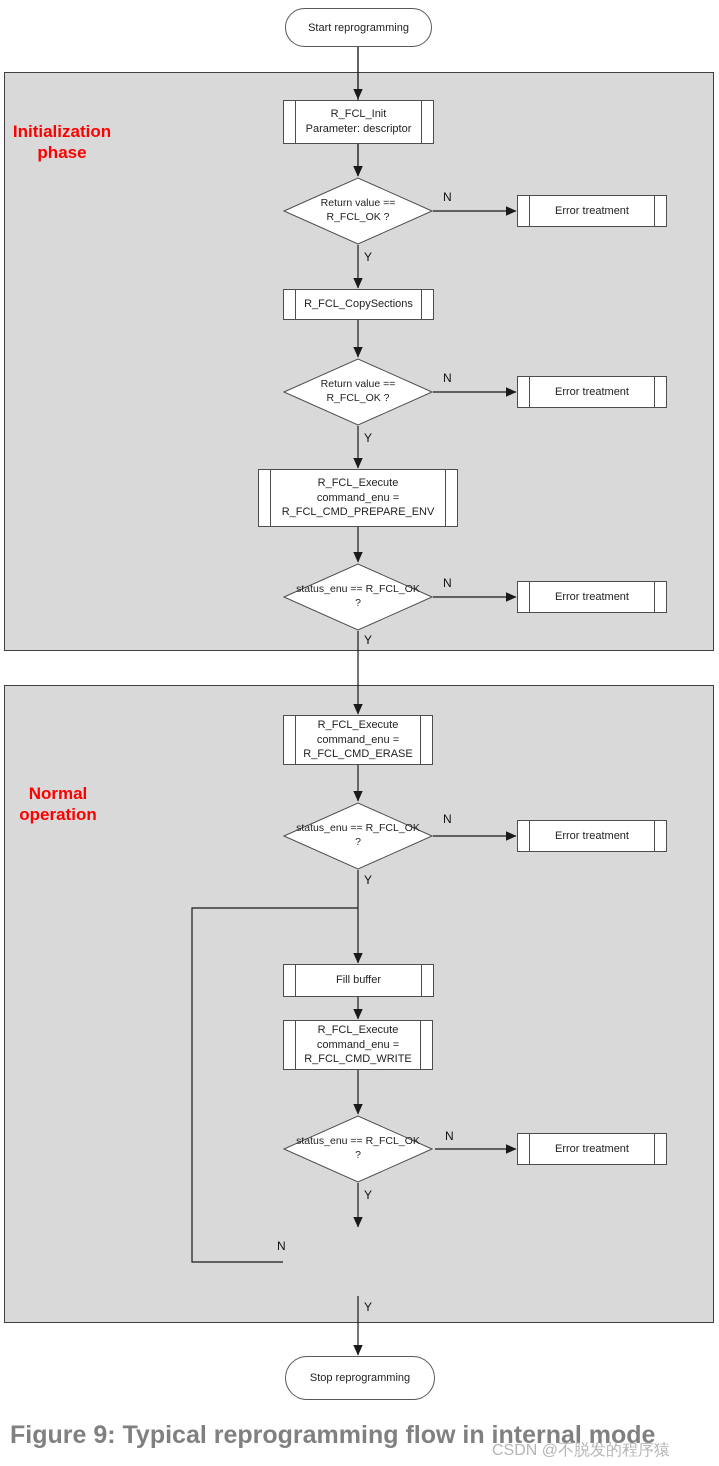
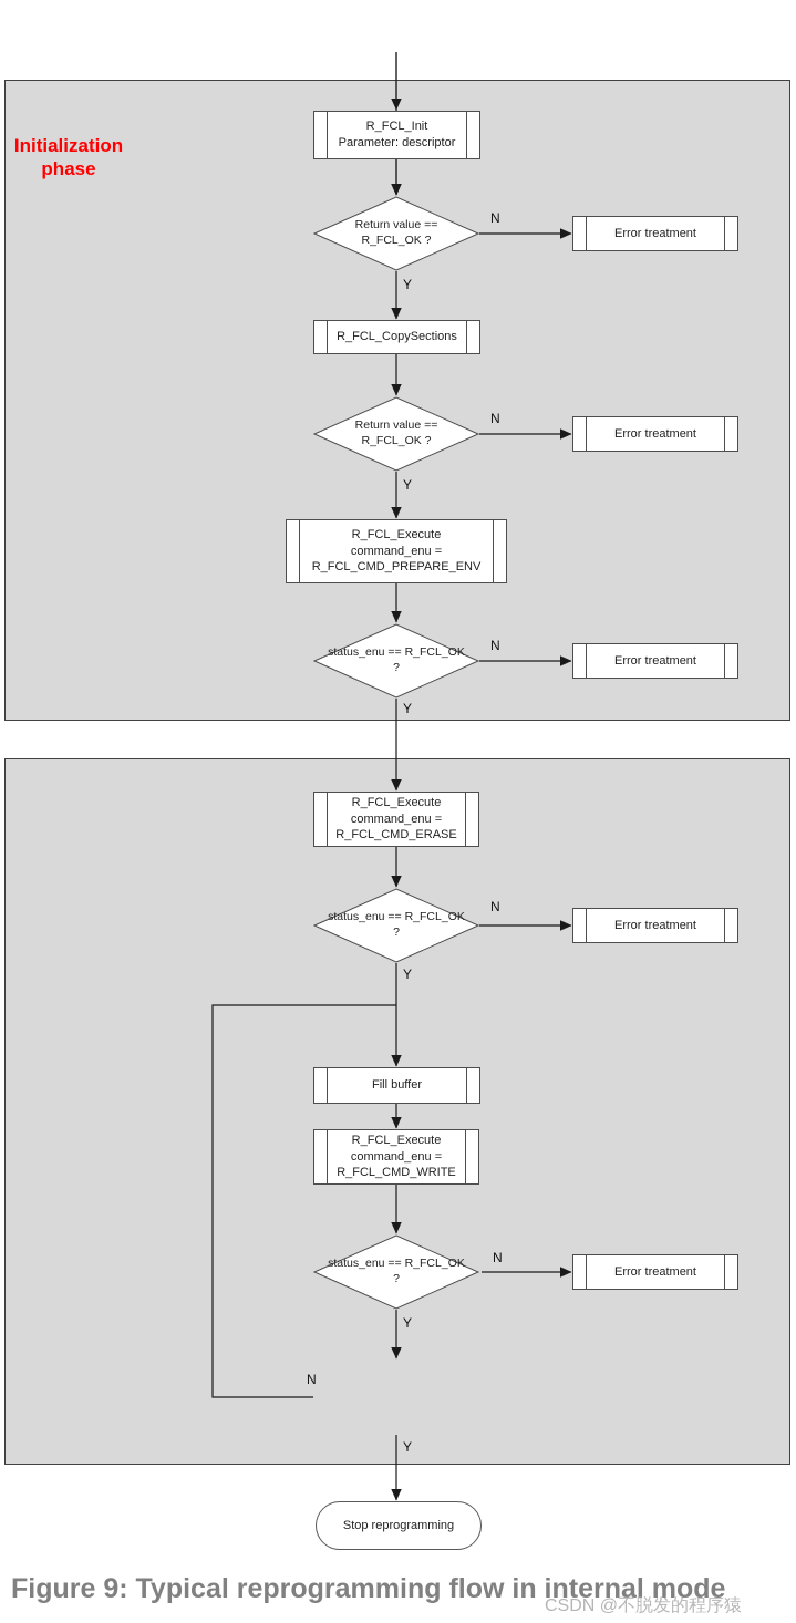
  Initialization
  phase
- Normal
- operation
- Start reprogramming
  Stop reprogramming
  R_FCL_Init
  Parameter: descriptor
  R_FCL_CopySections
  R_FCL_Execute
  command_enu =
  R_FCL_CMD_PREPARE_ENV
  R_FCL_Execute
  command_enu =
  R_FCL_CMD_ERASE
  Fill buffer
  R_FCL_Execute
  command_enu =
  R_FCL_CMD_WRITE
  Error treatment
  Error treatment
  Error treatment
  Error treatment
  Error treatment
  Return value ==
  R_FCL_OK ?
  Return value ==
  R_FCL_OK ?
  status_enu == R_FCL_OK
  ?
  status_enu == R_FCL_OK
  ?
  status_enu == R_FCL_OK
  ?
  N
  Y
  N
  Y
  N
  Y
  N
  Y
  N
  Y
  N
  Y
  Figure 9: Typical reprogramming flow in internal mode
  CSDN @不脱发的程序猿
